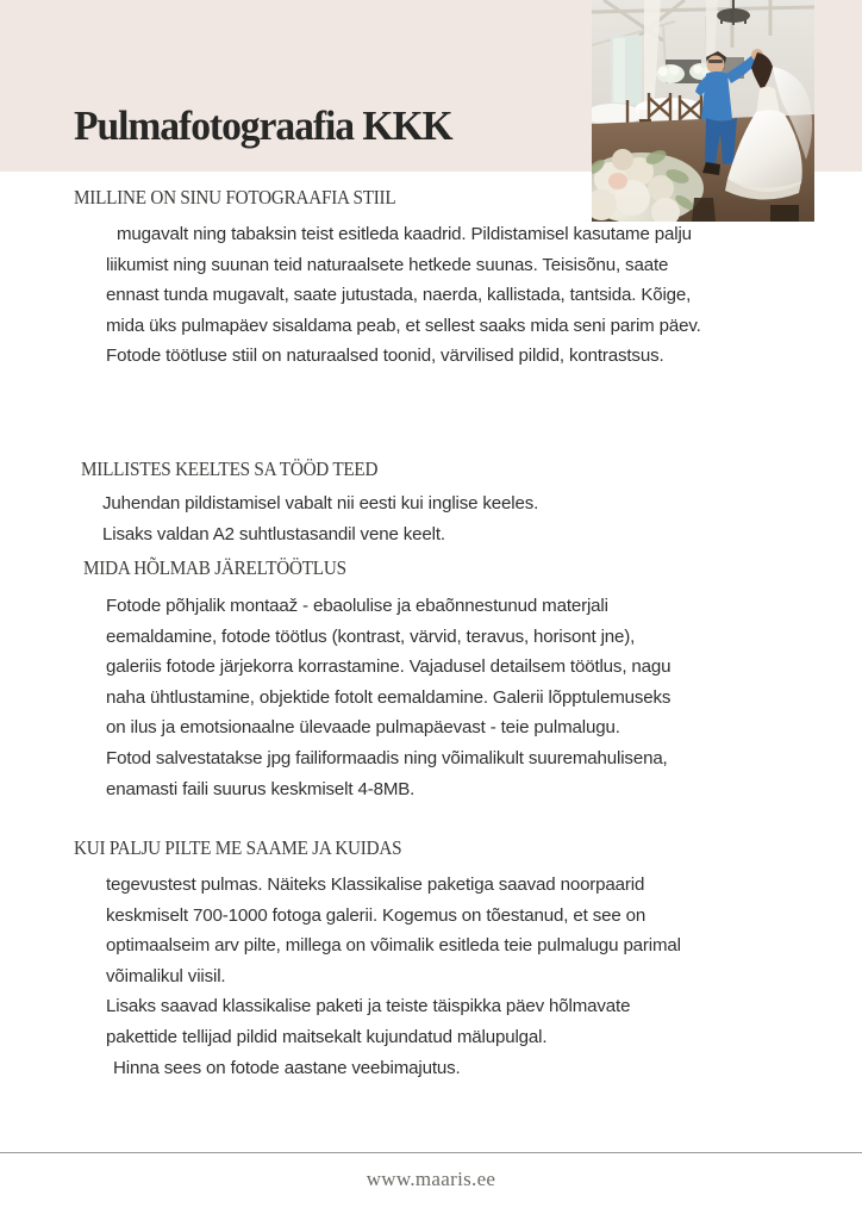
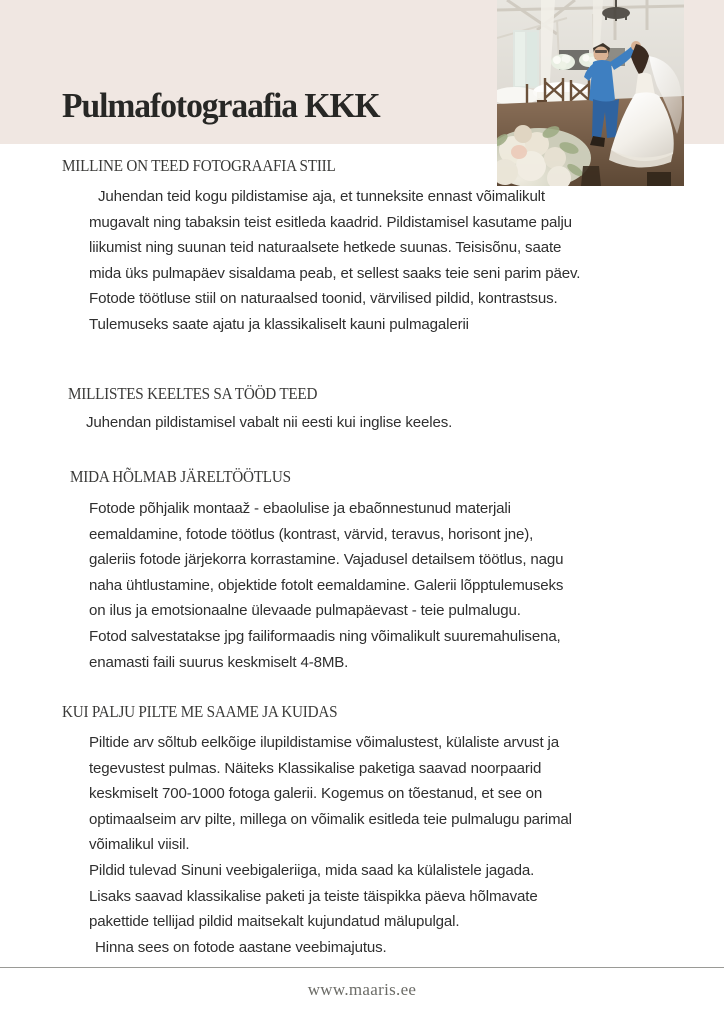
  Pulmafotograafia KKK
- MILLINE ON SINU FOTOGRAAFIA STIIL
+ MILLINE ON TEED FOTOGRAAFIA STIIL
+ Juhendan teid kogu pildistamise aja, et tunneksite ennast võimalikult
  mugavalt ning tabaksin teist esitleda kaadrid. Pildistamisel kasutame palju
  liikumist ning suunan teid naturaalsete hetkede suunas. Teisisõnu, saate
- ennast tunda mugavalt, saate jutustada, naerda, kallistada, tantsida. Kõige,
- mida üks pulmapäev sisaldama peab, et sellest saaks mida seni parim päev.
+ mida üks pulmapäev sisaldama peab, et sellest saaks teie seni parim päev.
  Fotode töötluse stiil on naturaalsed toonid, värvilised pildid, kontrastsus.
+ Tulemuseks saate ajatu ja klassikaliselt kauni pulmagalerii
  MILLISTES KEELTES SA TÖÖD TEED
  Juhendan pildistamisel vabalt nii eesti kui inglise keeles.
- Lisaks valdan A2 suhtlustasandil vene keelt.
  MIDA HÕLMAB JÄRELTÖÖTLUS
  Fotode põhjalik montaaž - ebaolulise ja ebaõnnestunud materjali
  eemaldamine, fotode töötlus (kontrast, värvid, teravus, horisont jne),
  galeriis fotode järjekorra korrastamine. Vajadusel detailsem töötlus, nagu
  naha ühtlustamine, objektide fotolt eemaldamine. Galerii lõpptulemuseks
  on ilus ja emotsionaalne ülevaade pulmapäevast - teie pulmalugu.
  Fotod salvestatakse jpg failiformaadis ning võimalikult suuremahulisena,
  enamasti faili suurus keskmiselt 4-8MB.
  KUI PALJU PILTE ME SAAME JA KUIDAS
+ Piltide arv sõltub eelkõige ilupildistamise võimalustest, külaliste arvust ja
  tegevustest pulmas. Näiteks Klassikalise paketiga saavad noorpaarid
  keskmiselt 700-1000 fotoga galerii. Kogemus on tõestanud, et see on
  optimaalseim arv pilte, millega on võimalik esitleda teie pulmalugu parimal
  võimalikul viisil.
+ Pildid tulevad Sinuni veebigaleriiga, mida saad ka külalistele jagada.
- Lisaks saavad klassikalise paketi ja teiste täispikka päev hõlmavate
+ Lisaks saavad klassikalise paketi ja teiste täispikka päeva hõlmavate
  pakettide tellijad pildid maitsekalt kujundatud mälupulgal.
  Hinna sees on fotode aastane veebimajutus.
  www.maaris.ee
